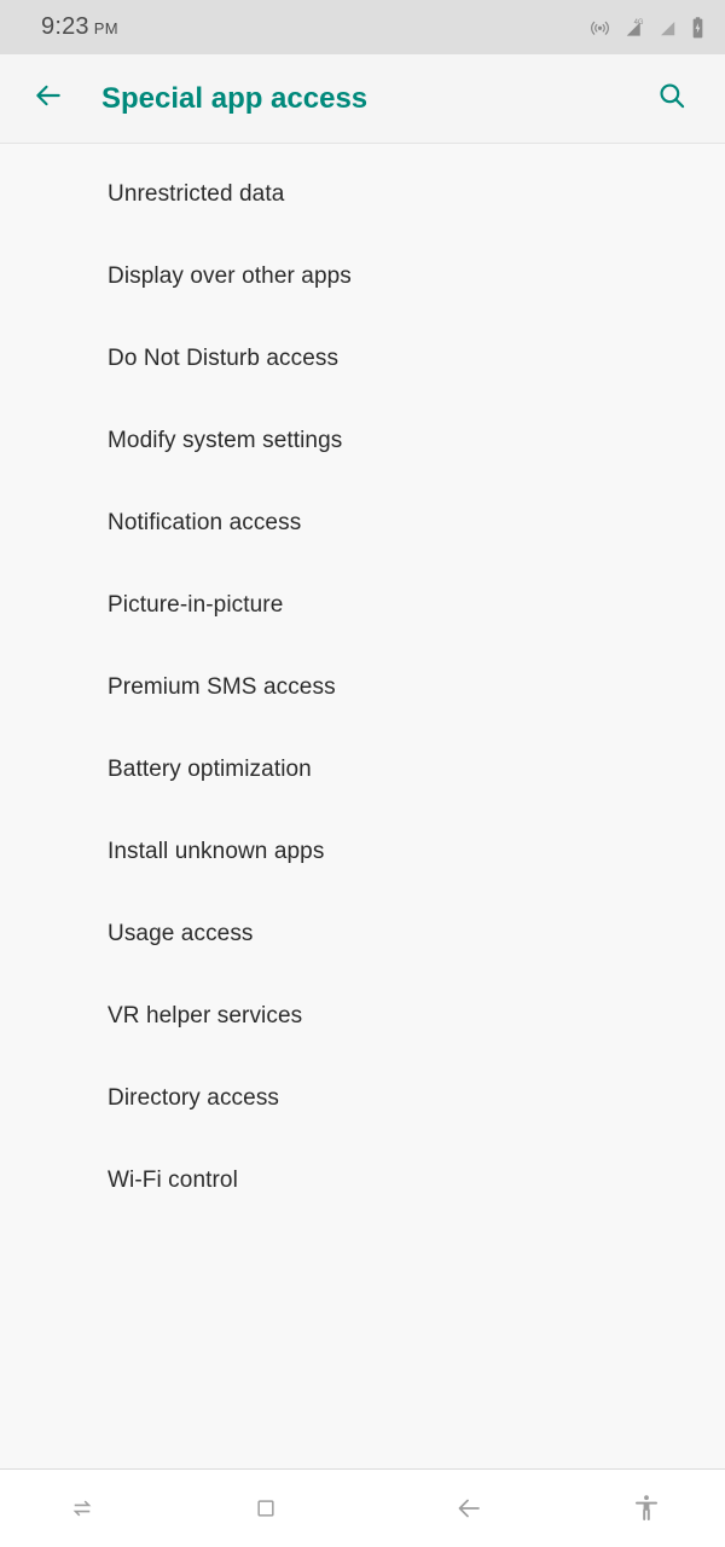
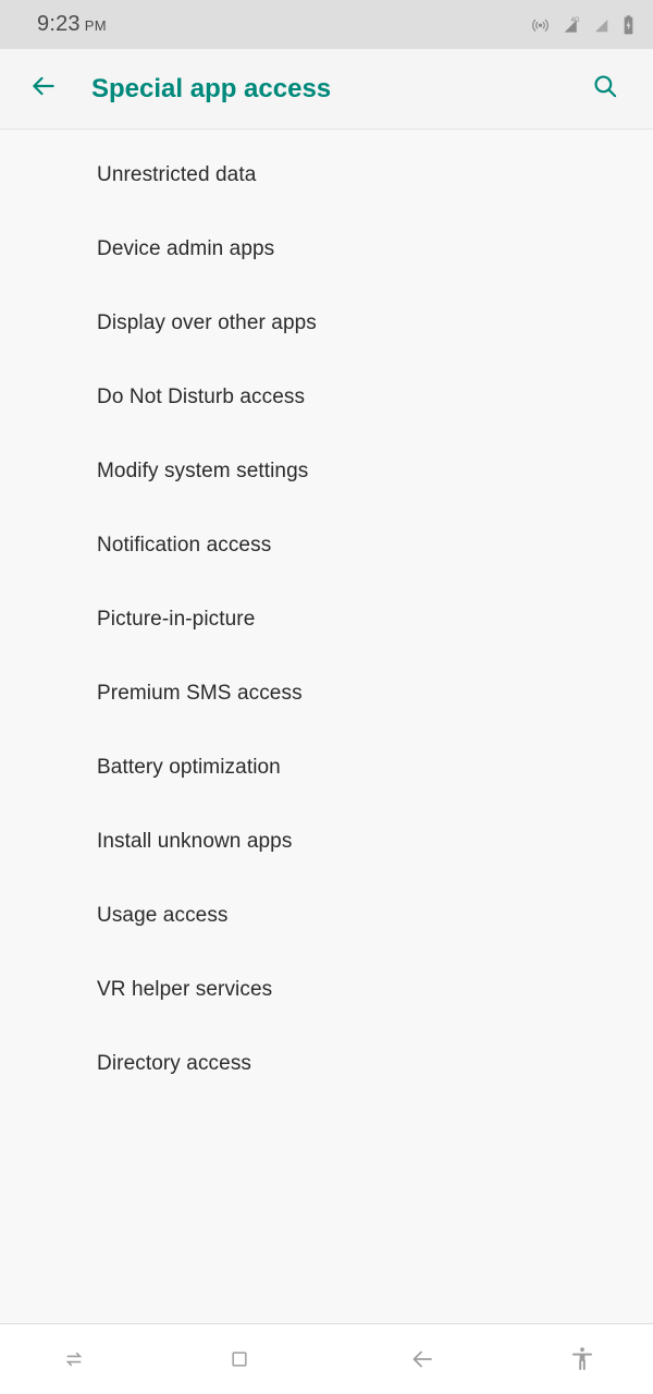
  9:23
  PM
  Special app access
  Unrestricted data
+ Device admin apps
  Display over other apps
  Do Not Disturb access
  Modify system settings
  Notification access
  Picture-in-picture
  Premium SMS access
  Battery optimization
  Install unknown apps
  Usage access
  VR helper services
  Directory access
- Wi-Fi control
